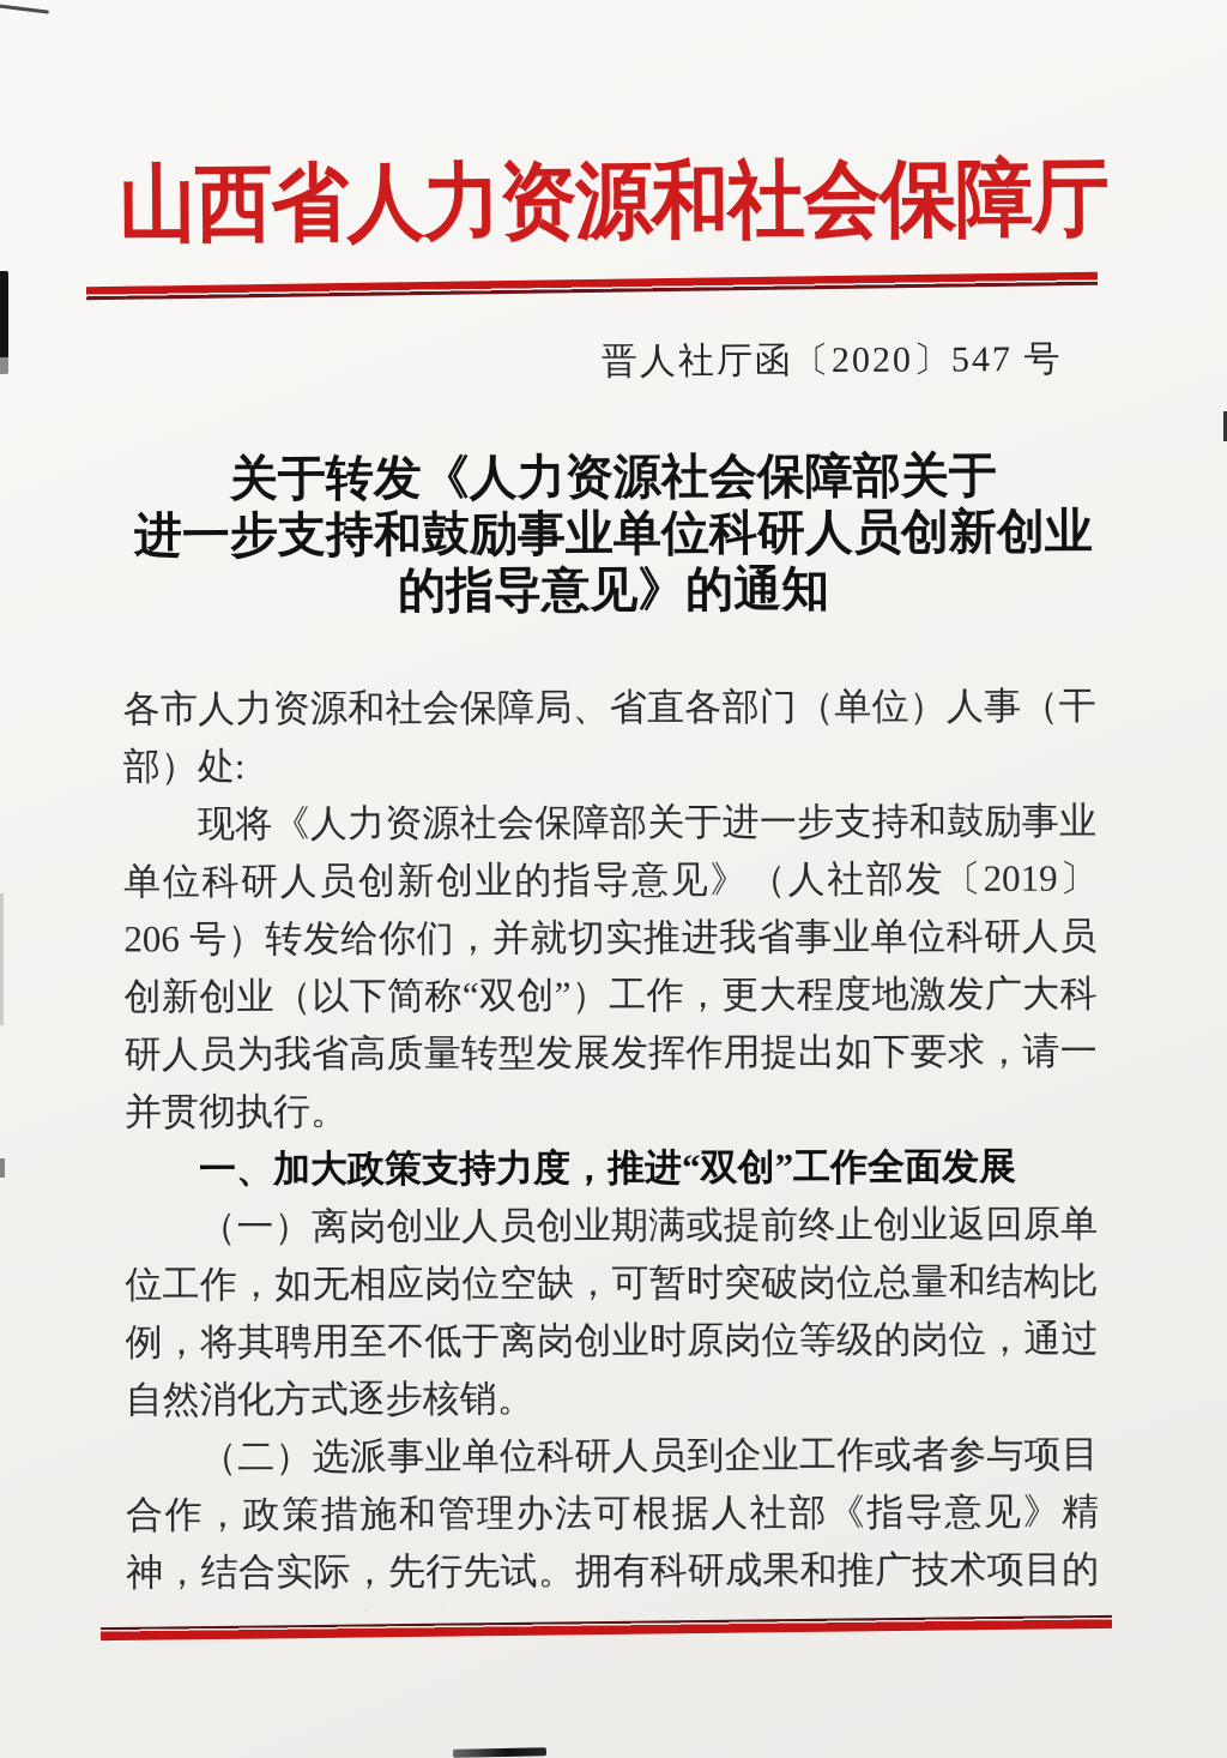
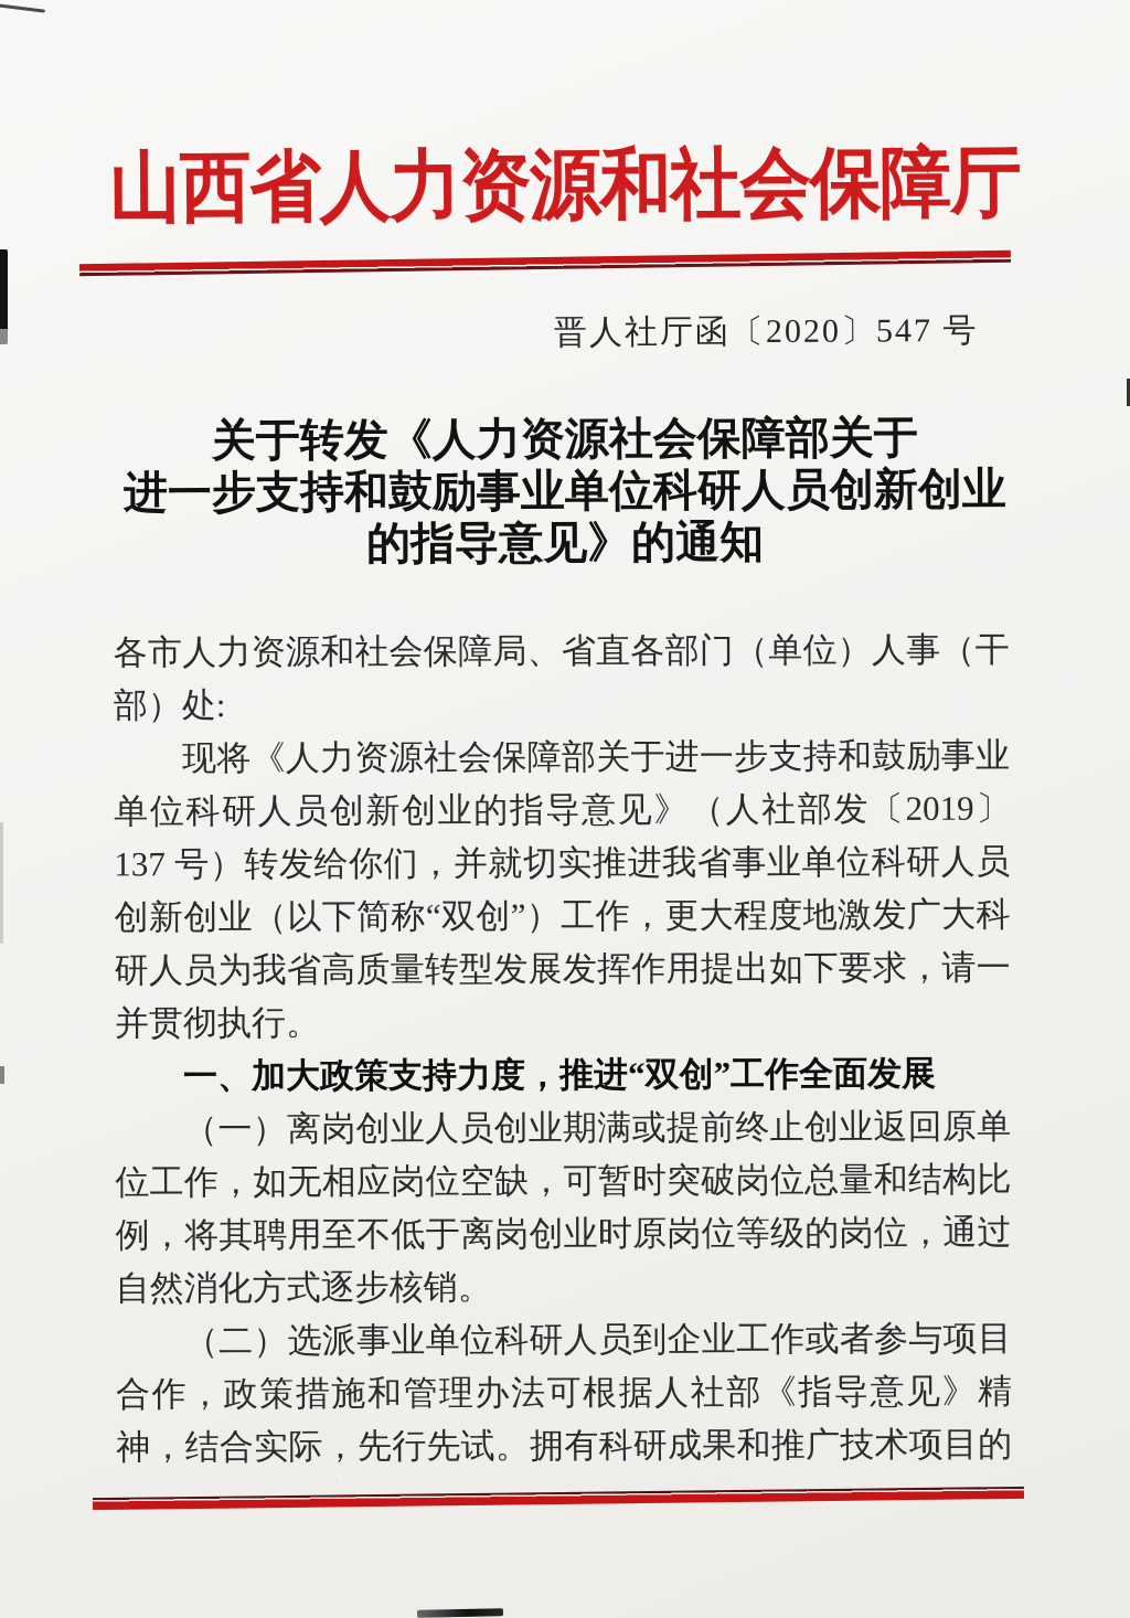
  山西省人力资源和社会保障厅
  晋人社厅函〔2020〕547 号
  关于转发《人力资源社会保障部关于
  进一步支持和鼓励事业单位科研人员创新创业
  的指导意见》的通知
  各市人力资源和社会保障局、省直各部门（单位）人事（干部）处:
- 现将《人力资源社会保障部关于进一步支持和鼓励事业单位科研人员创新创业的指导意见》（人社部发〔2019〕206 号）转发给你们，并就切实推进我省事业单位科研人员创新创业（以下简称“双创”）工作，更大程度地激发广大科研人员为我省高质量转型发展发挥作用提出如下要求，请一并贯彻执行。
+ 现将《人力资源社会保障部关于进一步支持和鼓励事业单位科研人员创新创业的指导意见》（人社部发〔2019〕137 号）转发给你们，并就切实推进我省事业单位科研人员创新创业（以下简称“双创”）工作，更大程度地激发广大科研人员为我省高质量转型发展发挥作用提出如下要求，请一并贯彻执行。
  一、加大政策支持力度，推进“双创”工作全面发展
  （一）离岗创业人员创业期满或提前终止创业返回原单位工作，如无相应岗位空缺，可暂时突破岗位总量和结构比例，将其聘用至不低于离岗创业时原岗位等级的岗位，通过自然消化方式逐步核销。
